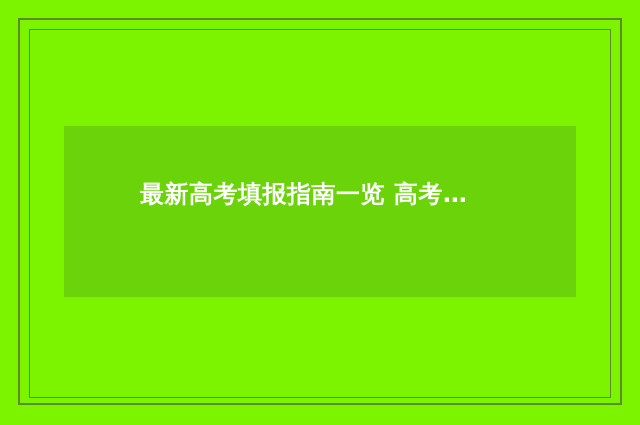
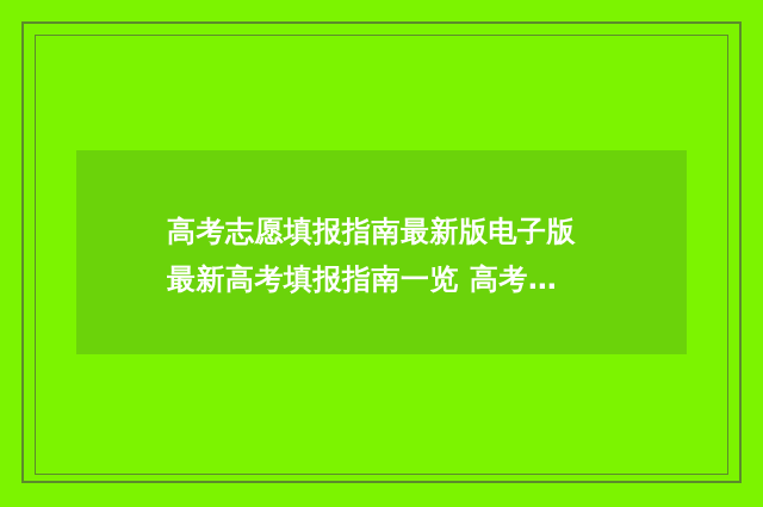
+ 高考志愿填报指南最新版电子版
  最新高考填报指南一览 高考…
